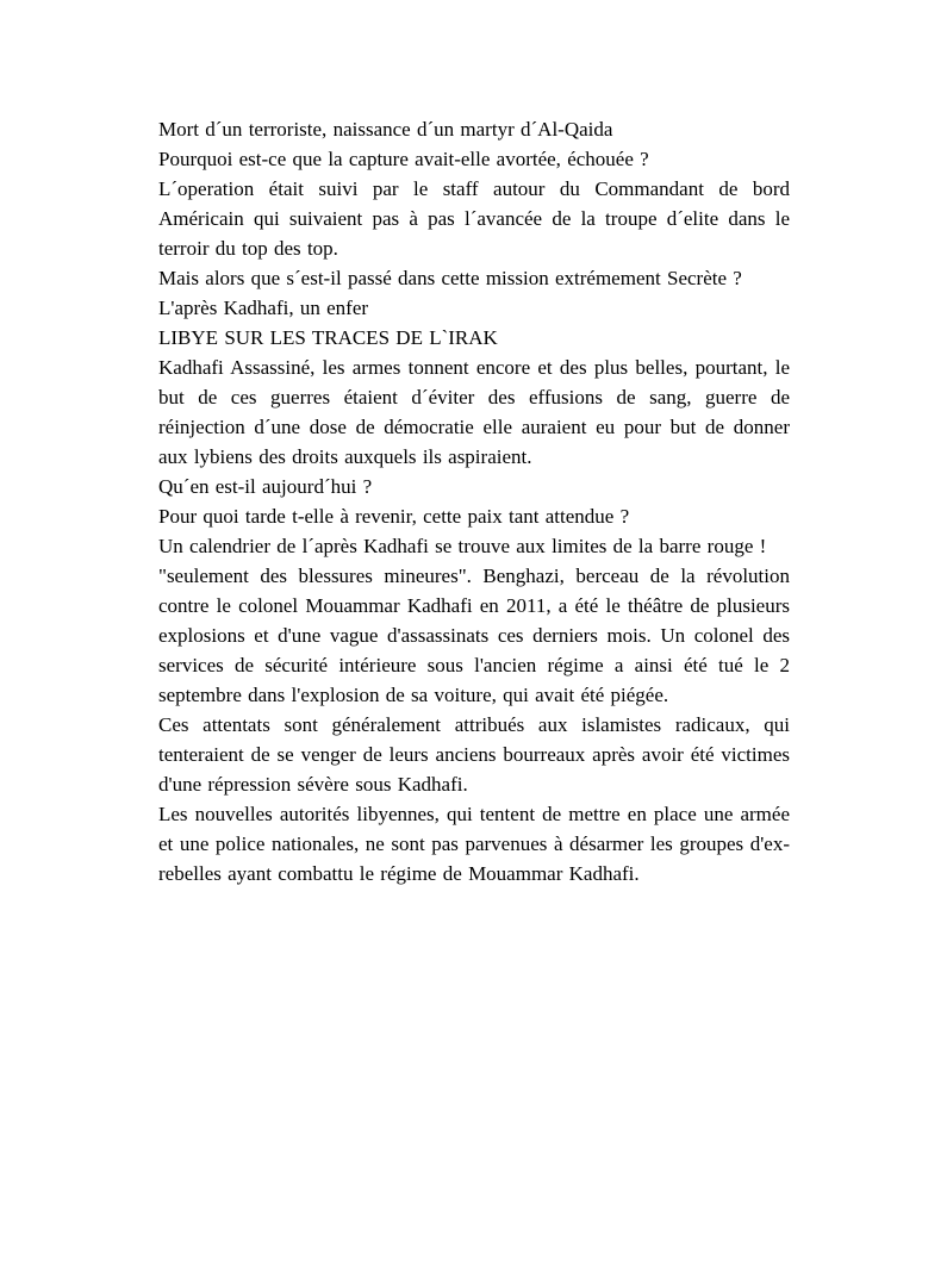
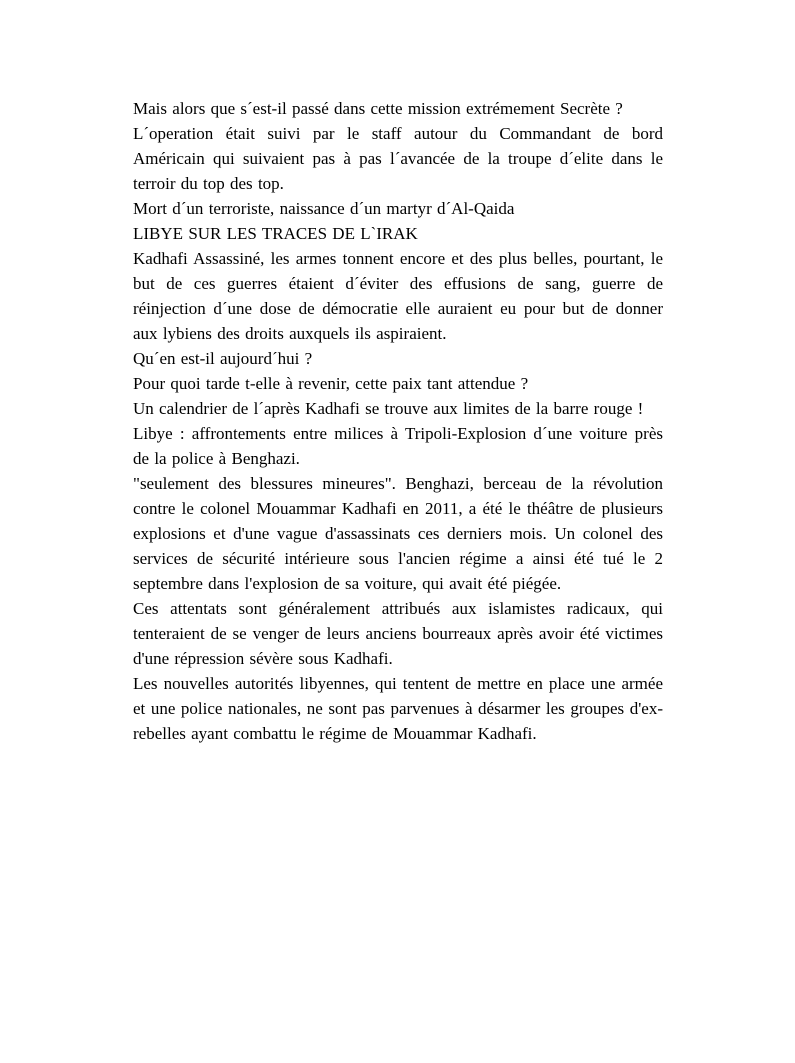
- Mort d´un terroriste, naissance d´un martyr d´Al-Qaida
+ Mais alors que s´est-il passé dans cette mission extrémement Secrète ?
- Pourquoi est-ce que la capture avait-elle avortée, échouée ?
  L´operation était suivi par le staff autour du Commandant de bord Américain qui suivaient pas à pas l´avancée de la troupe d´elite dans le terroir du top des top.
- Mais alors que s´est-il passé dans cette mission extrémement Secrète ?
+ Mort d´un terroriste, naissance d´un martyr d´Al-Qaida
- L'après Kadhafi, un enfer
  LIBYE SUR LES TRACES DE L`IRAK
  Kadhafi Assassiné, les armes tonnent encore et des plus belles, pourtant, le but de ces guerres étaient d´éviter des effusions de sang, guerre de réinjection d´une dose de démocratie elle auraient eu pour but de donner aux lybiens des droits auxquels ils aspiraient.
  Qu´en est-il aujourd´hui ?
  Pour quoi tarde t-elle à revenir, cette paix tant attendue ?
  Un calendrier de l´après Kadhafi se trouve aux limites de la barre rouge !
+ Libye : affrontements entre milices à Tripoli-Explosion d´une voiture près de la police à Benghazi.
  "seulement des blessures mineures". Benghazi, berceau de la révolution contre le colonel Mouammar Kadhafi en 2011, a été le théâtre de plusieurs explosions et d'une vague d'assassinats ces derniers mois. Un colonel des services de sécurité intérieure sous l'ancien régime a ainsi été tué le 2 septembre dans l'explosion de sa voiture, qui avait été piégée.
  Ces attentats sont généralement attribués aux islamistes radicaux, qui tenteraient de se venger de leurs anciens bourreaux après avoir été victimes d'une répression sévère sous Kadhafi.
  Les nouvelles autorités libyennes, qui tentent de mettre en place une armée et une police nationales, ne sont pas parvenues à désarmer les groupes d'ex-rebelles ayant combattu le régime de Mouammar Kadhafi.
